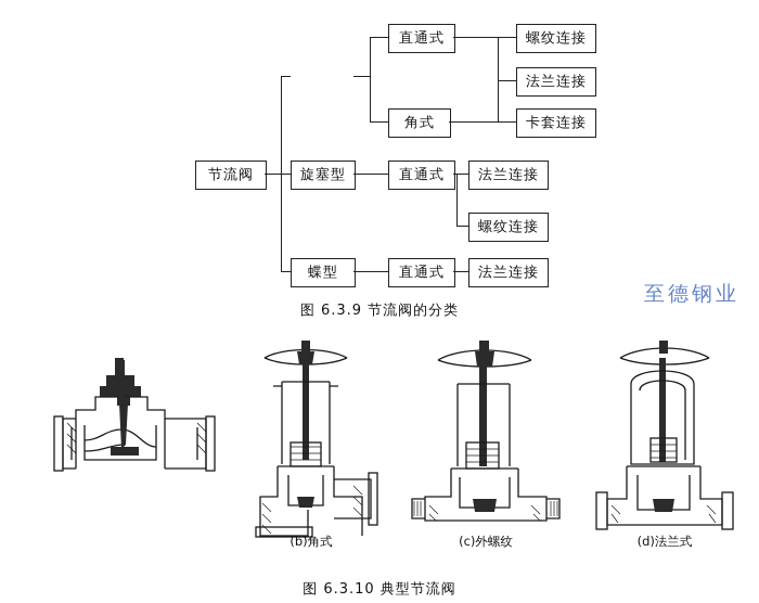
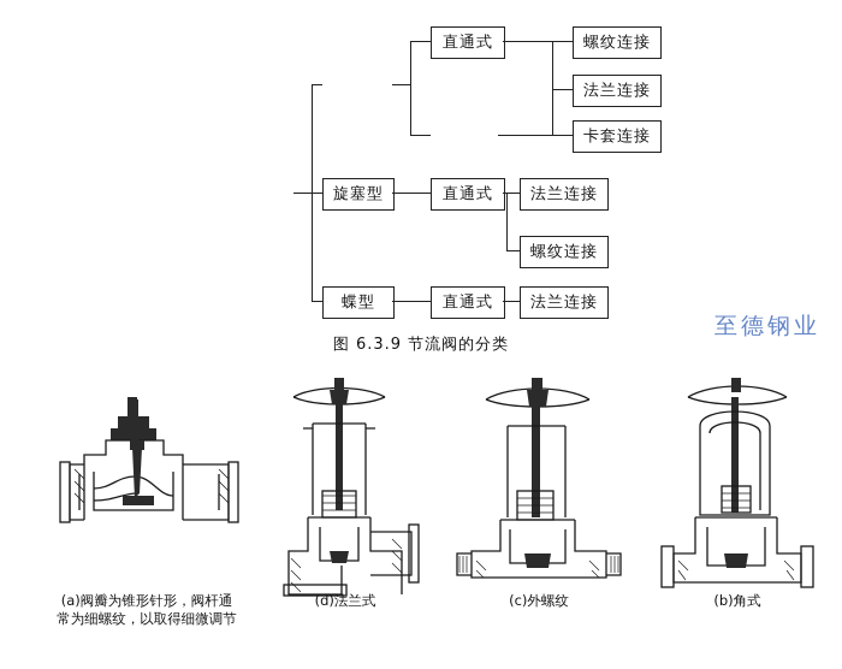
- 节流阀
  旋塞型
  蝶型
  直通式
- 角式
  直通式
  直通式
  螺纹连接
  法兰连接
  卡套连接
  法兰连接
  螺纹连接
  法兰连接
  图 6.3.9 节流阀的分类
  至德钢业
+ (a)阀瓣为锥形针形，阀杆通
+ 常为细螺纹，以取得细微调节
- (b)角式
+ (d)法兰式
  (c)外螺纹
- (d)法兰式
+ (b)角式
- 图 6.3.10 典型节流阀
